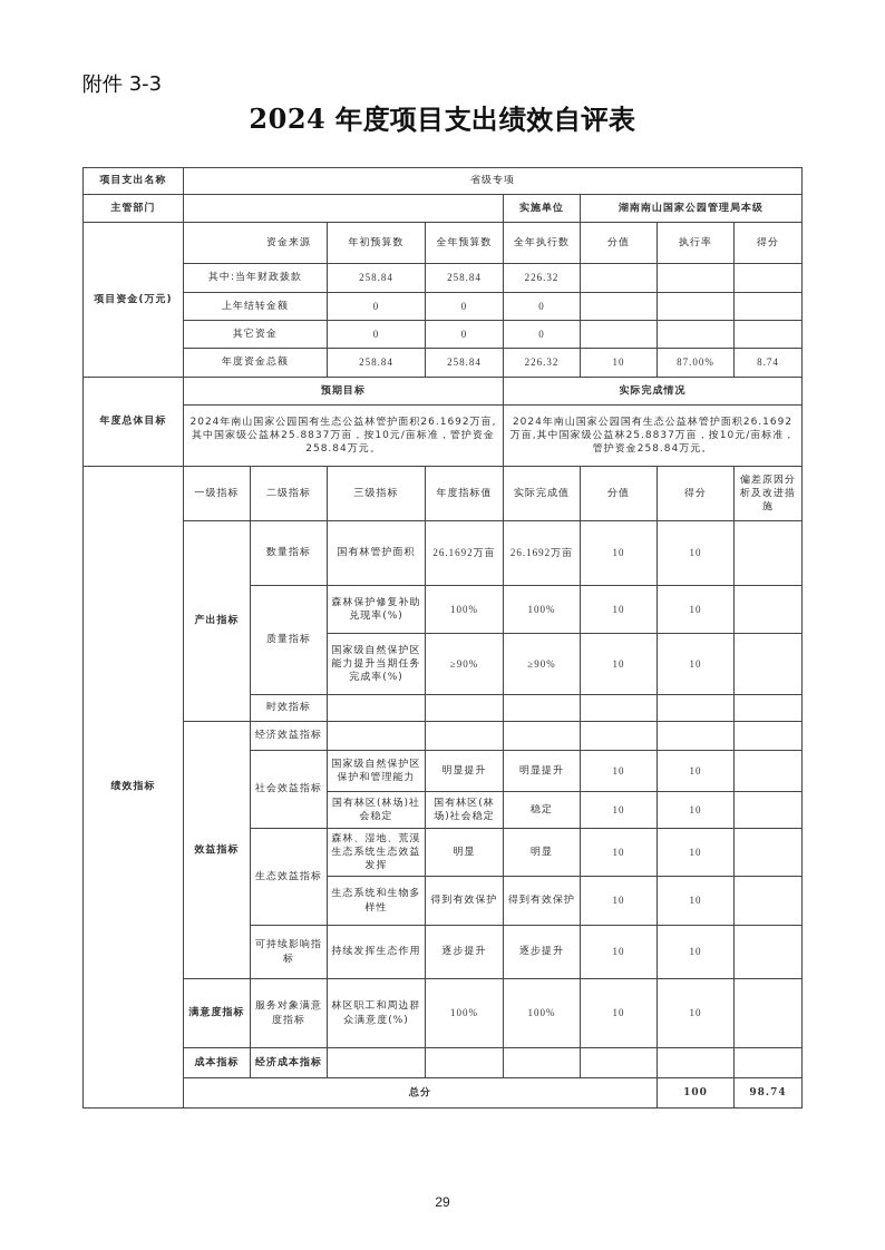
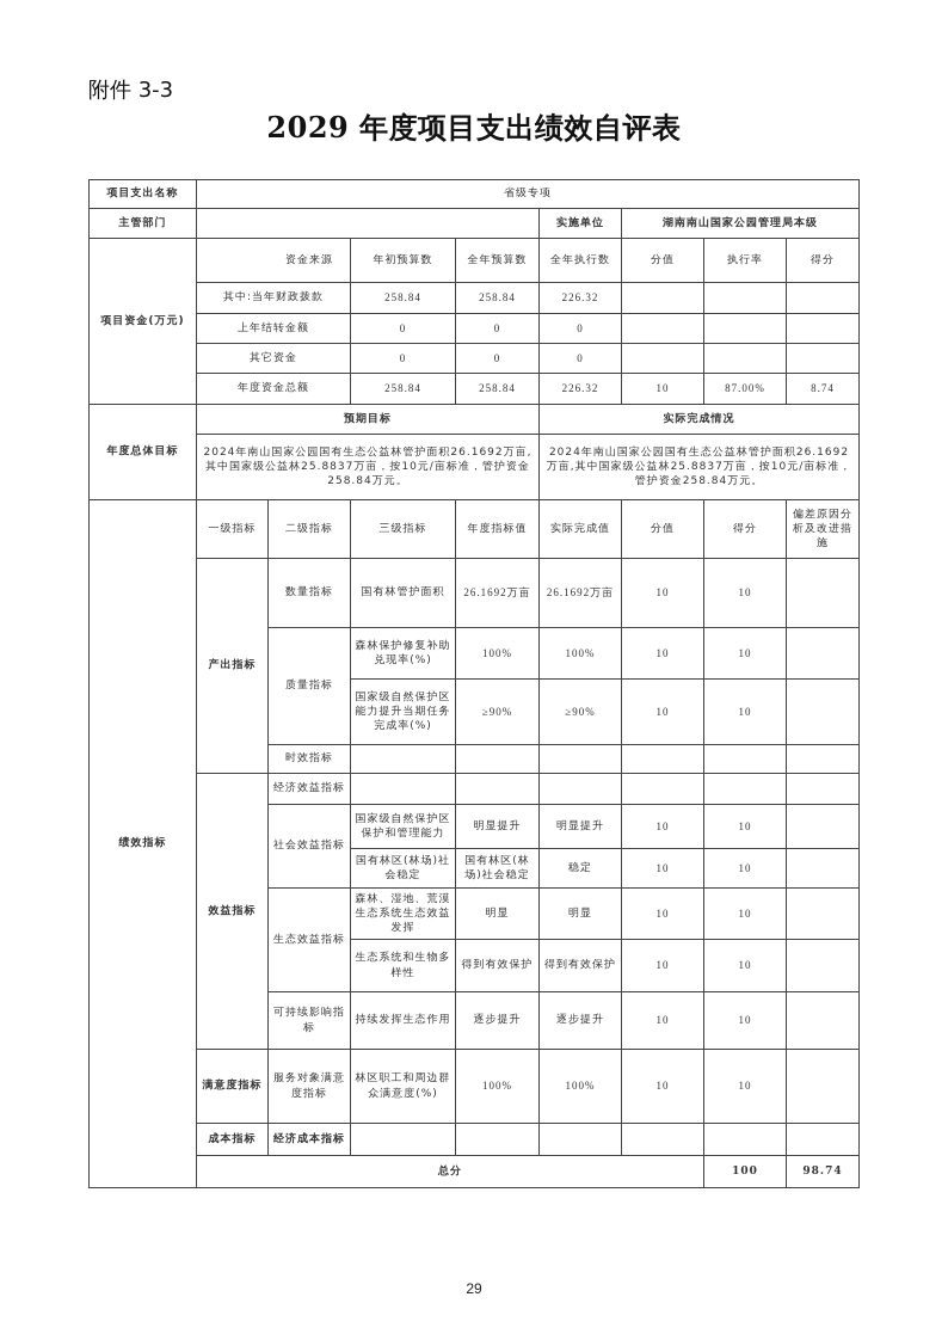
  附件 3-3
- 2024 年度项目支出绩效自评表
+ 2029 年度项目支出绩效自评表
  项目支出名称	省级专项
  主管部门		实施单位	湖南南山国家公园管理局本级
  项目资金(万元)	资金来源	年初预算数	全年预算数	全年执行数	分值	执行率	得分
  其中:当年财政拨款	258.84	258.84	226.32
  上年结转金额	0	0	0
  其它资金	0	0	0
  年度资金总额	258.84	258.84	226.32	10	87.00%	8.74
  年度总体目标	预期目标	实际完成情况
  2024年南山国家公园国有生态公益林管护面积26.1692万亩,其中国家级公益林25.8837万亩，按10元/亩标准，管护资金258.84万元。	2024年南山国家公园国有生态公益林管护面积26.1692万亩,其中国家级公益林25.8837万亩，按10元/亩标准，管护资金258.84万元。
  绩效指标	一级指标	二级指标	三级指标	年度指标值	实际完成值	分值	得分	偏差原因分析及改进措施
  产出指标	数量指标	国有林管护面积	26.1692万亩	26.1692万亩	10	10
  质量指标	森林保护修复补助兑现率(%)	100%	100%	10	10
  国家级自然保护区能力提升当期任务完成率(%)	≥90%	≥90%	10	10
  时效指标
  效益指标	经济效益指标
  社会效益指标	国家级自然保护区保护和管理能力	明显提升	明显提升	10	10
  国有林区(林场)社会稳定	国有林区(林场)社会稳定	稳定	10	10
  生态效益指标	森林、湿地、荒漠生态系统生态效益发挥	明显	明显	10	10
  生态系统和生物多样性	得到有效保护	得到有效保护	10	10
  可持续影响指标	持续发挥生态作用	逐步提升	逐步提升	10	10
  满意度指标	服务对象满意度指标	林区职工和周边群众满意度(%)	100%	100%	10	10
  成本指标	经济成本指标
  总分	100	98.74
  29
